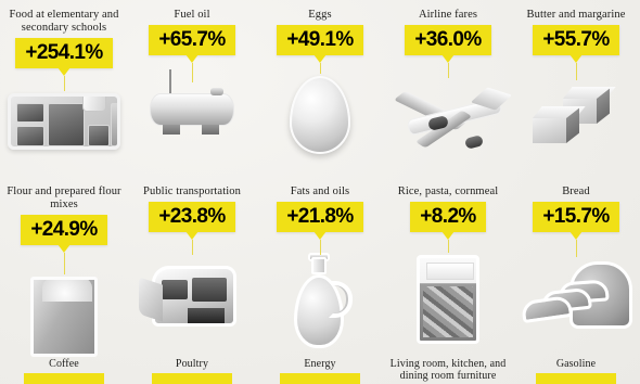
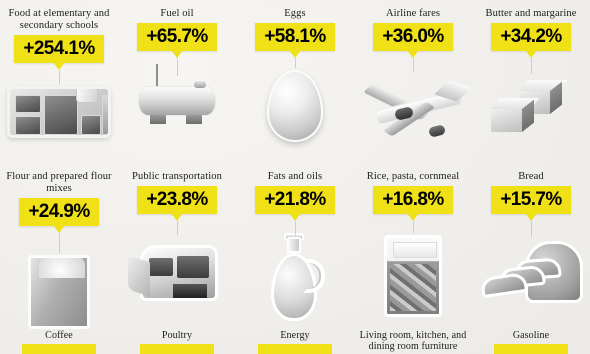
  Food at elementary and secondary schools
  +254.1%
  Fuel oil
  +65.7%
  Eggs
- +49.1%
+ +58.1%
  Airline fares
  +36.0%
  Butter and margarine
- +55.7%
+ +34.2%
  Flour and prepared flour mixes
  +24.9%
  Public transportation
  +23.8%
  Fats and oils
  +21.8%
  Rice, pasta, cornmeal
- +8.2%
+ +16.8%
  Bread
  +15.7%
  Coffee
  Poultry
  Energy
  Living room, kitchen, and dining room furniture
  Gasoline
